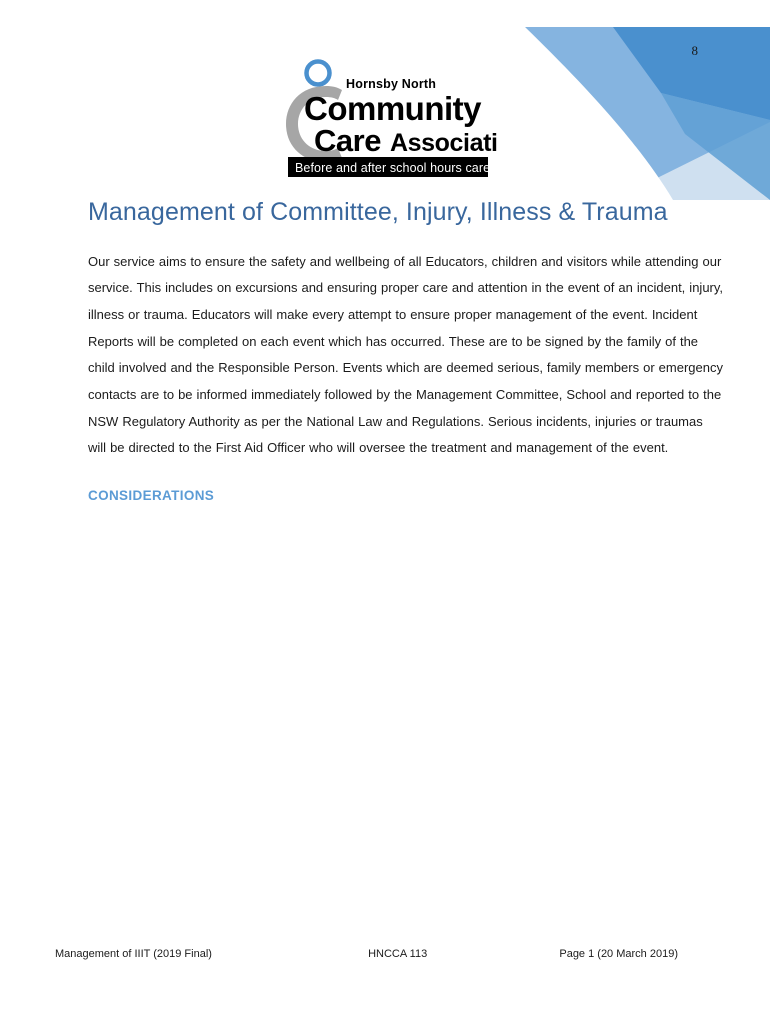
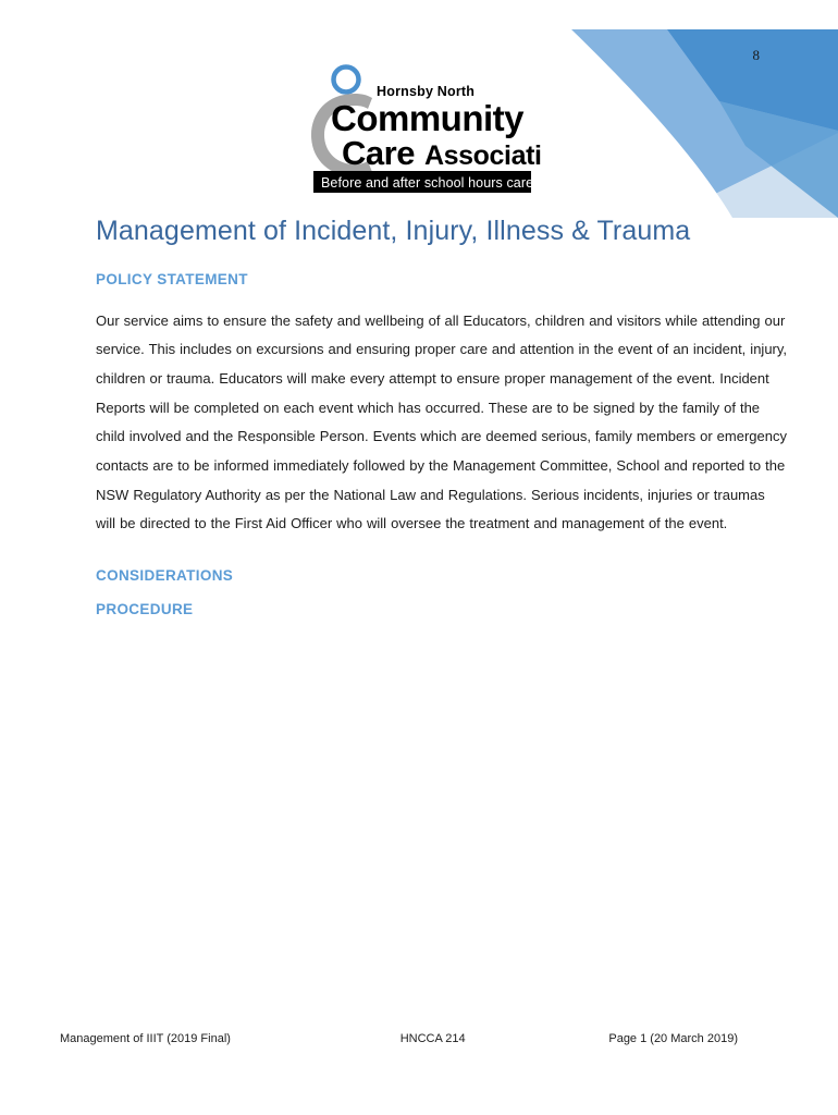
  8
  Hornsby North
  Community
  Care
  Associati
  Before and after school hours care
- Management of Committee, Injury, Illness & Trauma
+ Management of Incident, Injury, Illness & Trauma
+ POLICY STATEMENT
- Our service aims to ensure the safety and wellbeing of all Educators, children and visitors while attending our service. This includes on excursions and ensuring proper care and attention in the event of an incident, injury, illness or trauma. Educators will make every attempt to ensure proper management of the event. Incident Reports will be completed on each event which has occurred. These are to be signed by the family of the child involved and the Responsible Person. Events which are deemed serious, family members or emergency contacts are to be informed immediately followed by the Management Committee, School and reported to the NSW Regulatory Authority as per the National Law and Regulations. Serious incidents, injuries or traumas will be directed to the First Aid Officer who will oversee the treatment and management of the event.
+ Our service aims to ensure the safety and wellbeing of all Educators, children and visitors while attending our service. This includes on excursions and ensuring proper care and attention in the event of an incident, injury, children or trauma. Educators will make every attempt to ensure proper management of the event. Incident Reports will be completed on each event which has occurred. These are to be signed by the family of the child involved and the Responsible Person. Events which are deemed serious, family members or emergency contacts are to be informed immediately followed by the Management Committee, School and reported to the NSW Regulatory Authority as per the National Law and Regulations. Serious incidents, injuries or traumas will be directed to the First Aid Officer who will oversee the treatment and management of the event.
  CONSIDERATIONS
+ PROCEDURE
  Management of IIIT (2019 Final)
- HNCCA 113
+ HNCCA 214
  Page 1 (20 March 2019)
